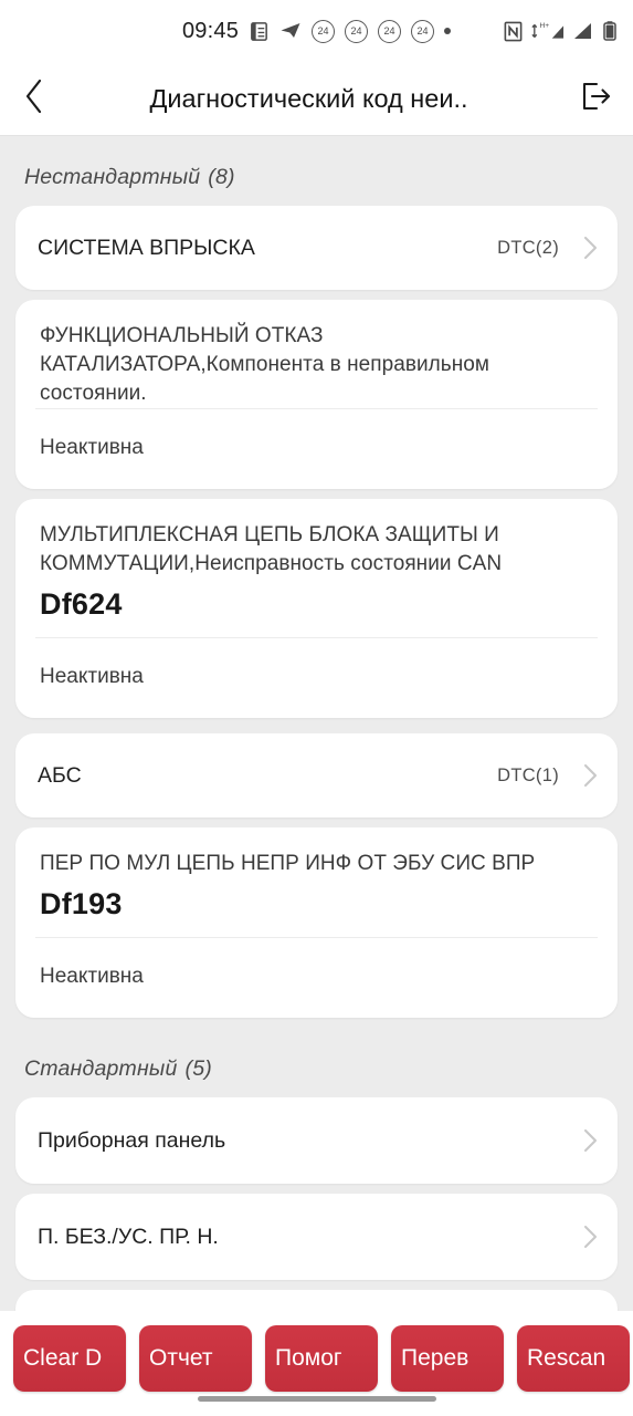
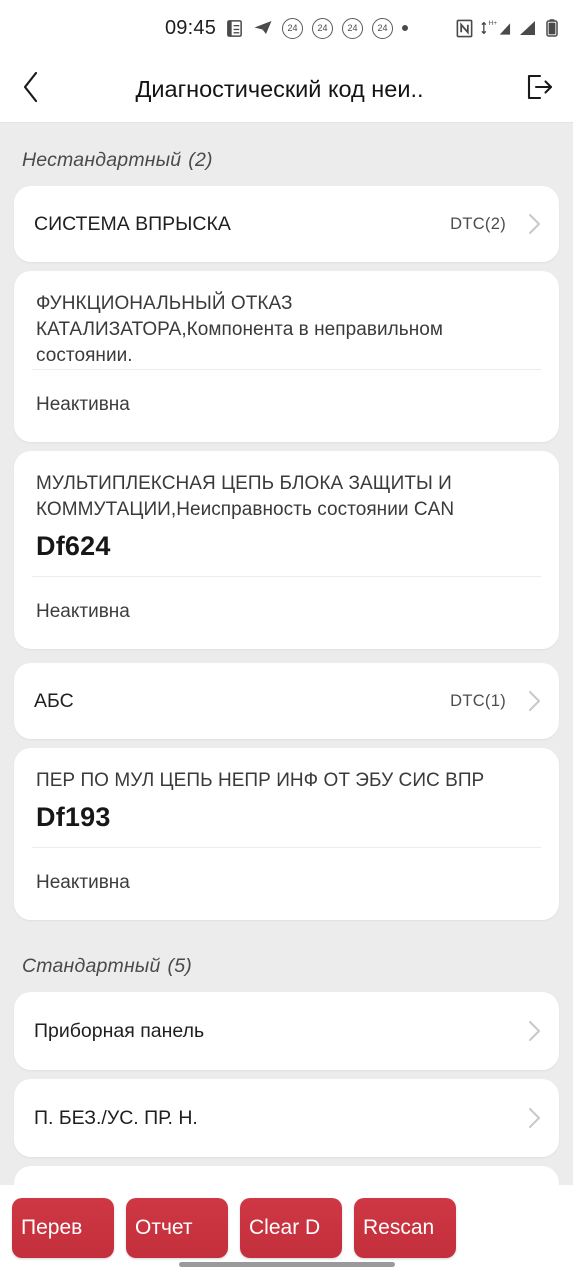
  09:45
  24
  24
  24
  24
  Диагностический код неи..
- Нестандартный (8)
+ Нестандартный (2)
  СИСТЕМА ВПРЫСКА
  DTC(2)
  ФУНКЦИОНАЛЬНЫЙ ОТКАЗ КАТАЛИЗАТОРА,Компонента в неправильном состоянии.
  Неактивна
  МУЛЬТИПЛЕКСНАЯ ЦЕПЬ БЛОКА ЗАЩИТЫ И КОММУТАЦИИ,Неисправность состоянии CAN
  Df624
  Неактивна
  АБС
  DTC(1)
  ПЕР ПО МУЛ ЦЕПЬ НЕПР ИНФ ОТ ЭБУ СИС ВПР
  Df193
  Неактивна
  Стандартный (5)
  Приборная панель
  П. БЕЗ./УС. ПР. Н.
- Clear D
+ Перев
  Отчет
- Помог
- Перев
+ Clear D
  Rescan
